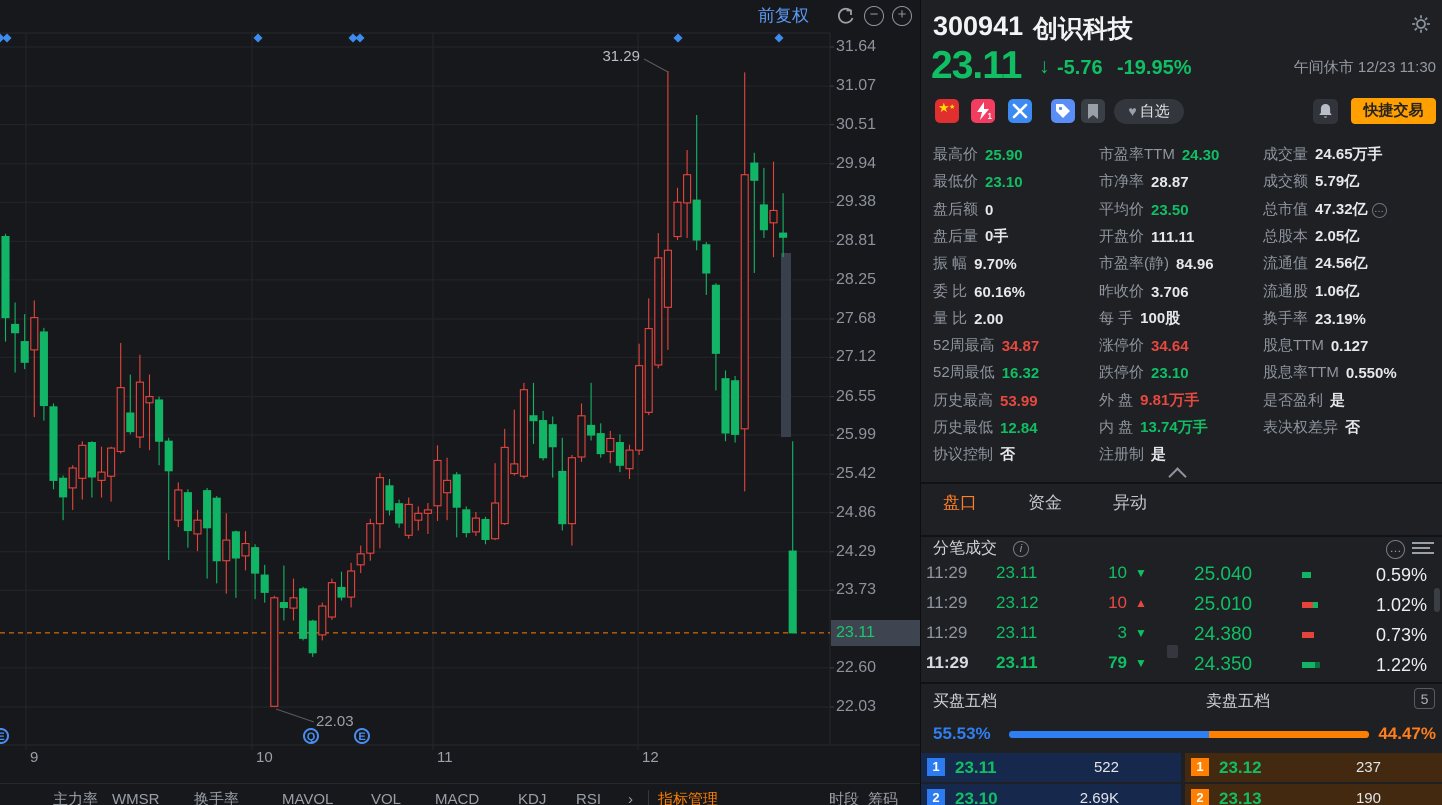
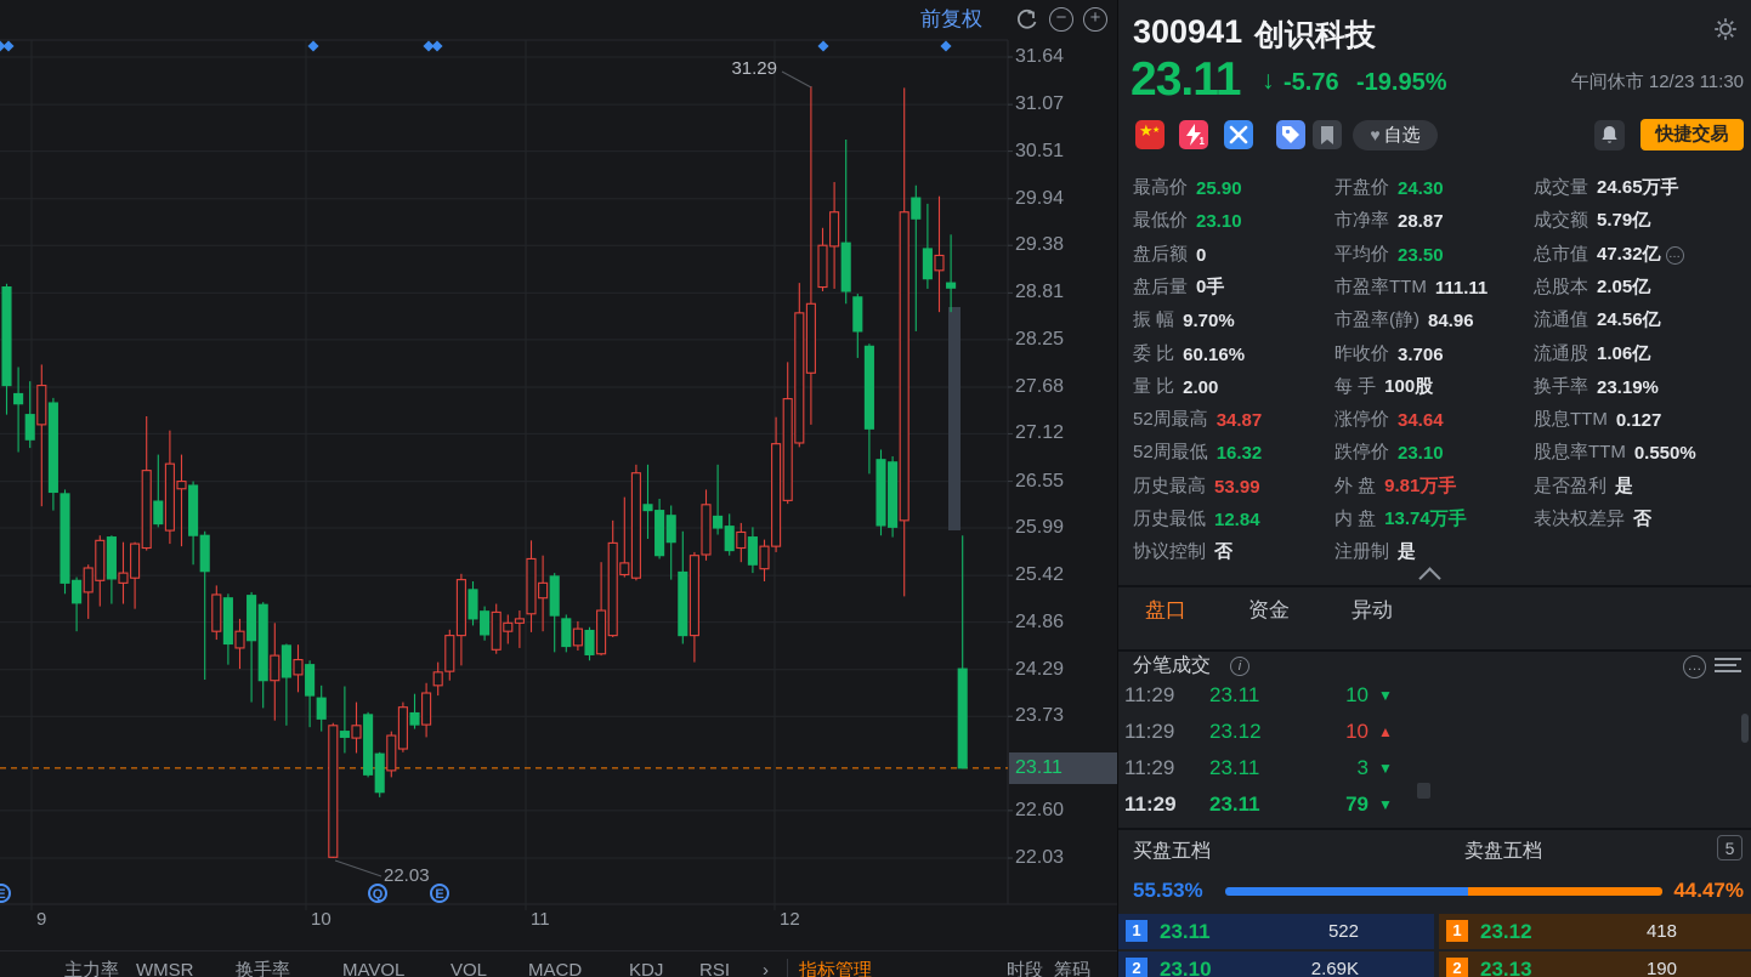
  前复权
  −
  +
  31.64
  31.07
  30.51
  29.94
  29.38
  28.81
  28.25
  27.68
  27.12
  26.55
  25.99
  25.42
  24.86
  24.29
  23.73
  22.60
  22.03
  23.11
  9
  10
  11
  12
  31.29
  22.03
  E
  Q
  E
  主力率
  WMSR
  换手率
  MAVOL
  VOL
  MACD
  KDJ
  RSI
  ›
  指标管理
  时段
  筹码
  300941
  创识科技
  23.11
  ↓
  -5.76
  -19.95%
  午间休市 12/23 11:30
  ★
  1
  ♥ 自选
  快捷交易
  最高价
  25.90
  最低价
  23.10
  盘后额
  0
  盘后量
  0手
  振 幅
  9.70%
  委 比
  60.16%
  量 比
  2.00
  52周最高
  34.87
  52周最低
  16.32
  历史最高
  53.99
  历史最低
  12.84
  协议控制
  否
- 市盈率TTM
+ 开盘价
  24.30
  市净率
  28.87
  平均价
  23.50
- 开盘价
+ 市盈率TTM
  111.11
  市盈率(静)
  84.96
  昨收价
  3.706
  每 手
  100股
  涨停价
  34.64
  跌停价
  23.10
  外 盘
  9.81万手
  内 盘
  13.74万手
  注册制
  是
  成交量
  24.65万手
  成交额
  5.79亿
  总市值
  47.32亿
  …
  总股本
  2.05亿
  流通值
  24.56亿
  流通股
  1.06亿
  换手率
  23.19%
  股息TTM
  0.127
  股息率TTM
  0.550%
  是否盈利
  是
  表决权差异
  否
  盘口
  资金
  异动
  分笔成交
  i
  …
  11:29
  23.11
  10
  ▼
  11:29
  23.12
  10
  ▲
  11:29
  23.11
  3
  ▼
  11:29
  23.11
  79
  ▼
- 25.040
- 0.59%
- 25.010
- 1.02%
- 24.380
- 0.73%
- 24.350
- 1.22%
  买盘五档
  卖盘五档
  5
  55.53%
  44.47%
  1
  23.11
  522
  2
  23.10
  2.69K
  1
  23.12
- 237
+ 418
  2
  23.13
  190
